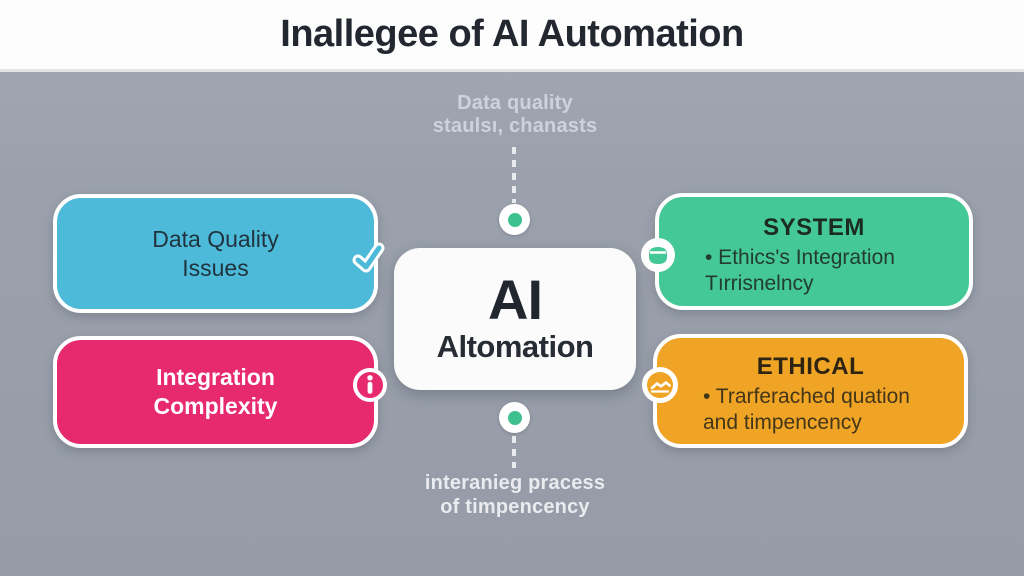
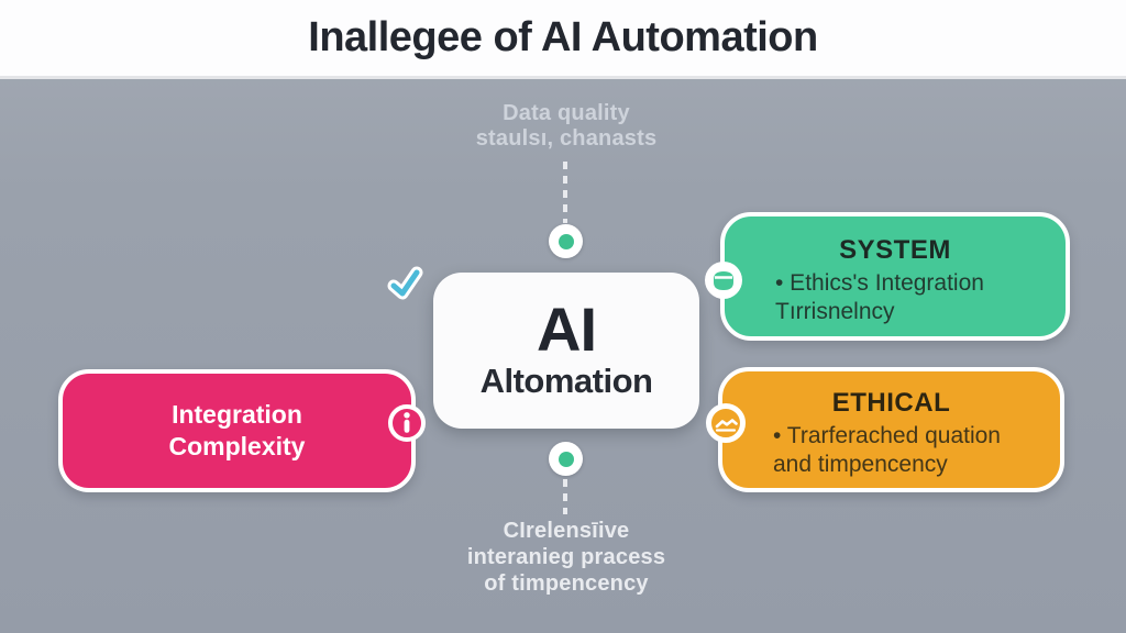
  Inallegee of AI Automation
  Data quality
  staulsı, chanasts
  AI
  Altomation
+ CIrelensīive
  interanieg pracess
  of timpencency
- Data Quality
- Issues
  Integration
  Complexity
  SYSTEM
  • Ethics's Integration Tırrisnelncy
  ETHICAL
  • Trarferached quation and timpencency
